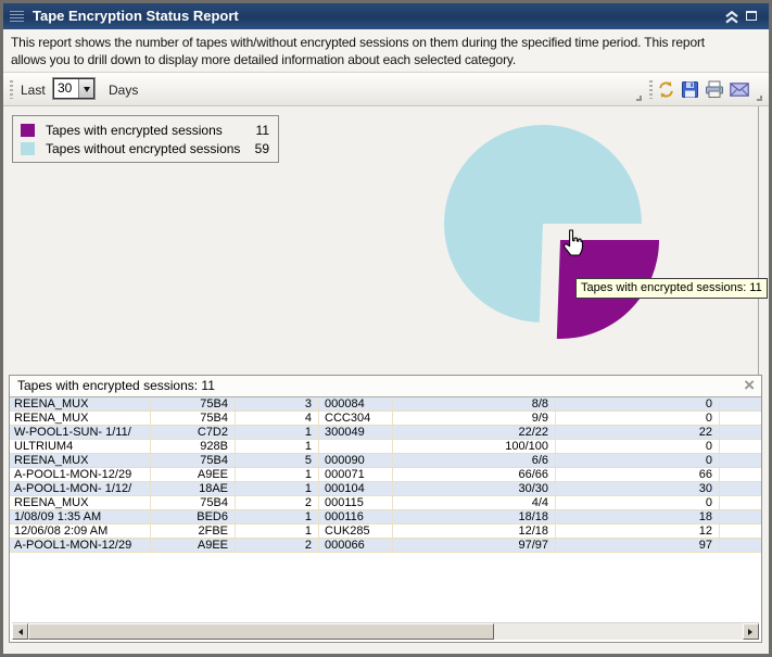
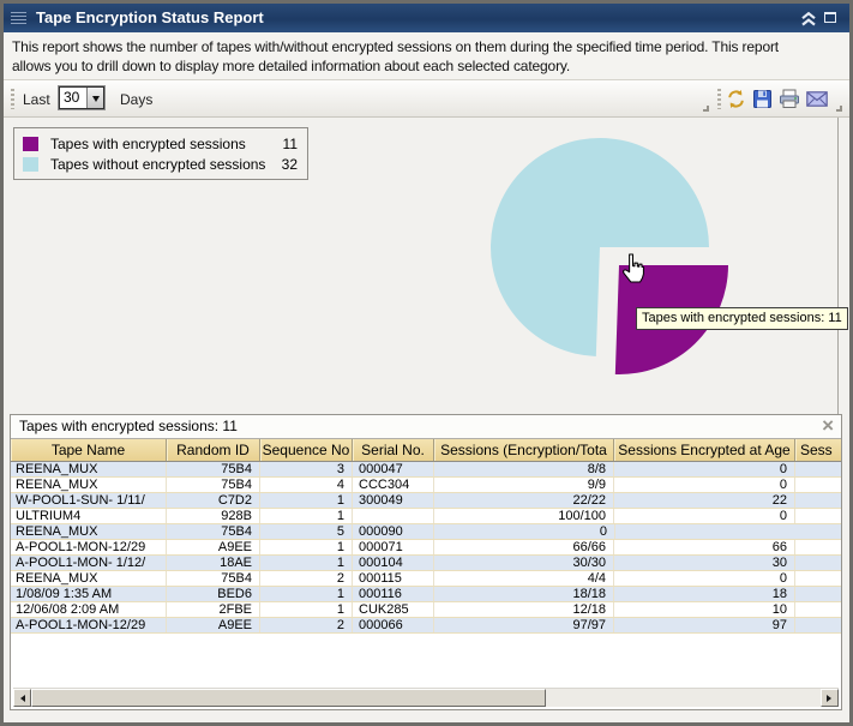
  Tape Encryption Status Report
  This report shows the number of tapes with/without encrypted sessions on them during the specified time period. This report
  allows you to drill down to display more detailed information about each selected category.
  Last
  30
  Days
  Tapes with encrypted sessions
  11
  Tapes without encrypted sessions
- 59
+ 32
  Tapes with encrypted sessions: 11
  Tapes with encrypted sessions: 11
  ×
+ Tape Name
+ Random ID
+ Sequence No
+ Serial No.
+ Sessions (Encryption/Tota
+ Sessions Encrypted at Age
+ Sess
  REENA_MUX
  75B4
  3
- 000084
+ 000047
  8/8
  0
  REENA_MUX
  75B4
  4
  CCC304
  9/9
  0
  W-POOL1-SUN- 1/11/
  C7D2
  1
  300049
  22/22
  22
  ULTRIUM4
  928B
  1
  100/100
  0
  REENA_MUX
  75B4
  5
  000090
- 6/6
  0
  A-POOL1-MON-12/29
  A9EE
  1
  000071
  66/66
  66
  A-POOL1-MON- 1/12/
  18AE
  1
  000104
  30/30
  30
  REENA_MUX
  75B4
  2
  000115
  4/4
  0
  1/08/09 1:35 AM
  BED6
  1
  000116
  18/18
  18
  12/06/08 2:09 AM
  2FBE
  1
  CUK285
  12/18
- 12
+ 10
  A-POOL1-MON-12/29
  A9EE
  2
  000066
  97/97
  97
